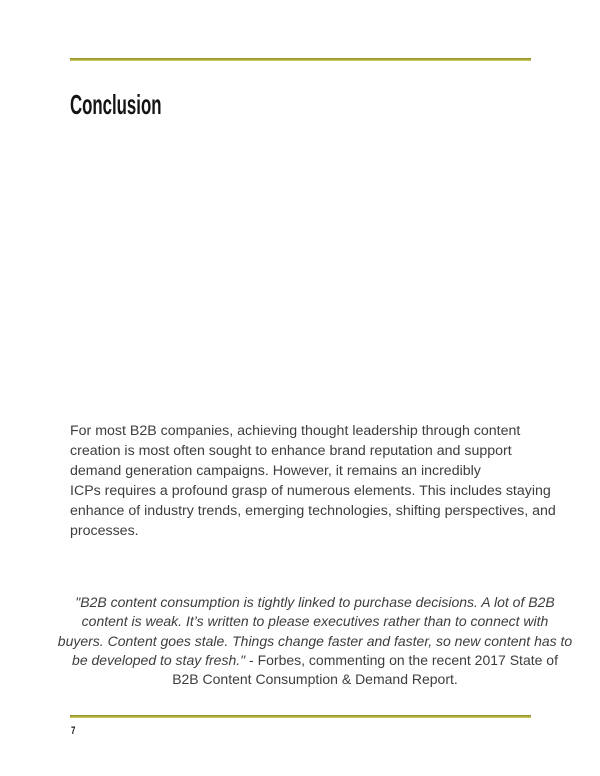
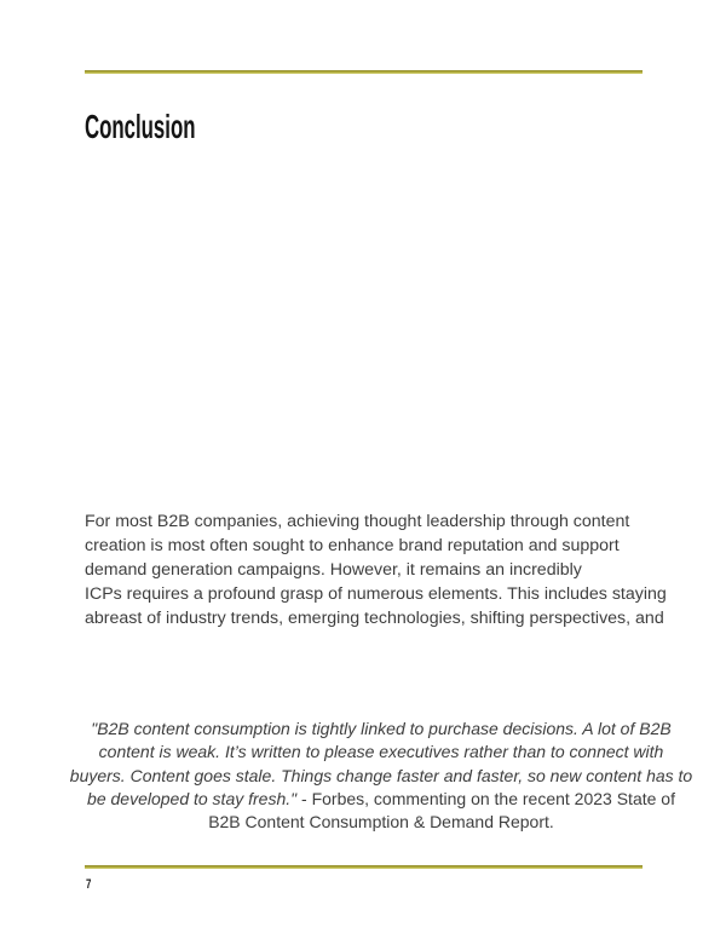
  Conclusion
  For most B2B companies, achieving thought leadership through content
  creation is most often sought to enhance brand reputation and support
  demand generation campaigns. However, it remains an incredibly
  ICPs requires a profound grasp of numerous elements. This includes staying
- enhance of industry trends, emerging technologies, shifting perspectives, and
+ abreast of industry trends, emerging technologies, shifting perspectives, and
- processes.
  "B2B content consumption is tightly linked to purchase decisions. A lot of B2B
  content is weak. It’s written to please executives rather than to connect with
  buyers. Content goes stale. Things change faster and faster, so new content has to
- be developed to stay fresh." - Forbes, commenting on the recent 2017 State of
+ be developed to stay fresh." - Forbes, commenting on the recent 2023 State of
  B2B Content Consumption & Demand Report.
  7
